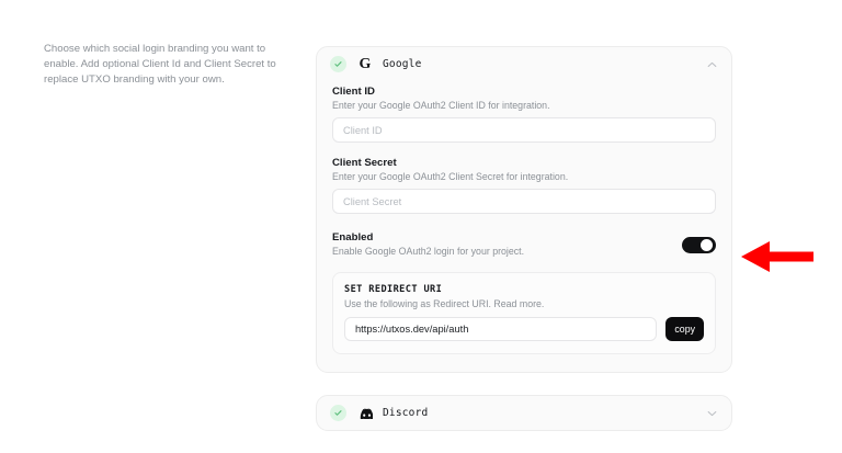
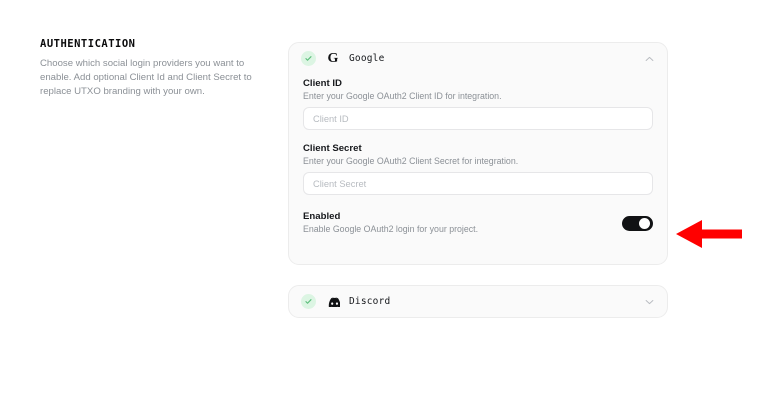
+ AUTHENTICATION
- Choose which social login branding you want to enable. Add optional Client Id and Client Secret to replace UTXO branding with your own.
+ Choose which social login providers you want to enable. Add optional Client Id and Client Secret to replace UTXO branding with your own.
  G
  Google
  Client ID
  Enter your Google OAuth2 Client ID for integration.
  Client ID
  Client Secret
  Enter your Google OAuth2 Client Secret for integration.
  Client Secret
  Enabled
  Enable Google OAuth2 login for your project.
- SET REDIRECT URI
- Use the following as Redirect URI. Read more.
- https://utxos.dev/api/auth
- copy
  Discord
